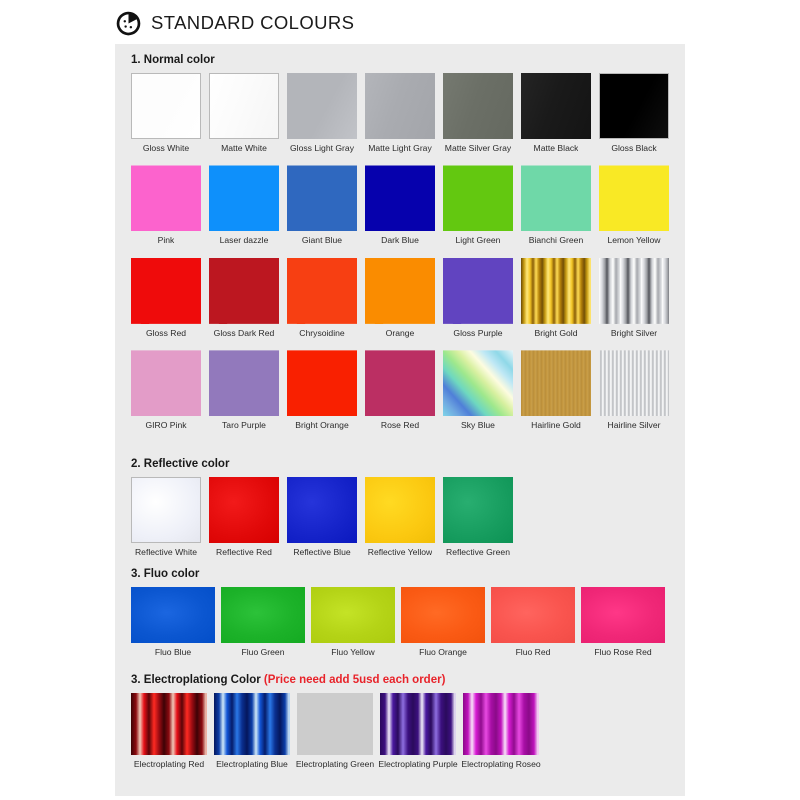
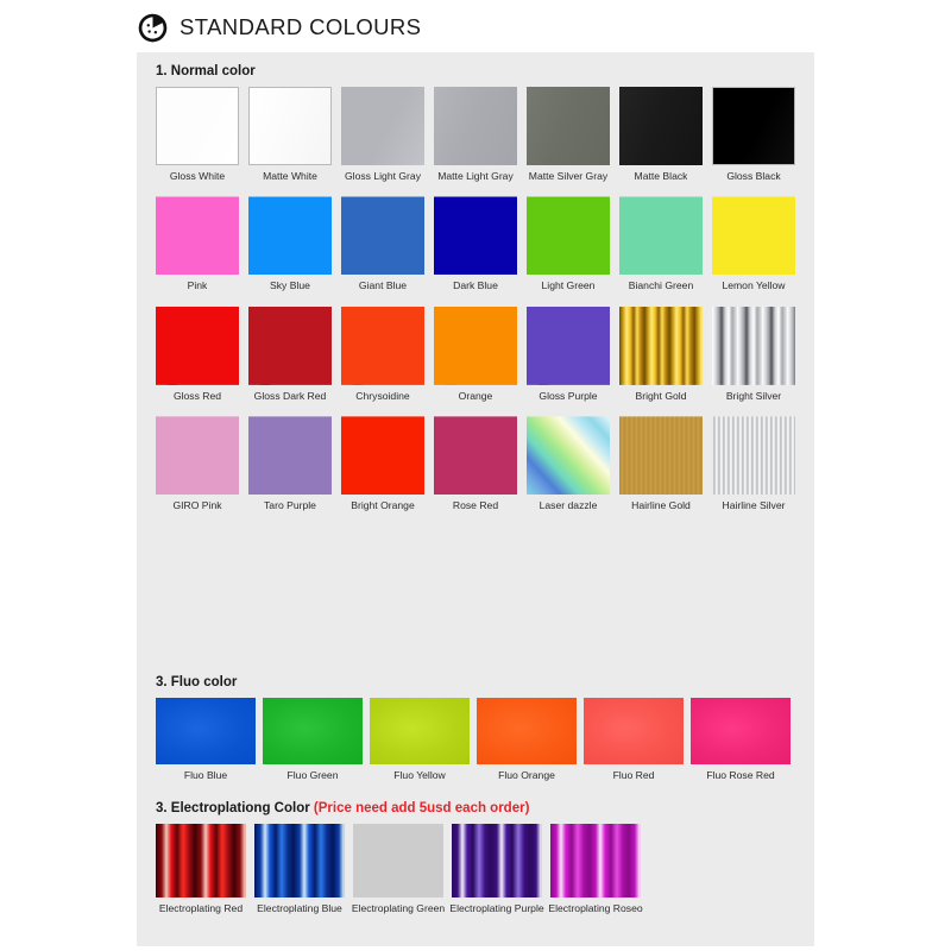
  STANDARD COLOURS
  1. Normal color
  Gloss White
  Matte White
  Gloss Light Gray
  Matte Light Gray
  Matte Silver Gray
  Matte Black
  Gloss Black
  Pink
- Laser dazzle
+ Sky Blue
  Giant Blue
  Dark Blue
  Light Green
  Bianchi Green
  Lemon Yellow
  Gloss Red
  Gloss Dark Red
  Chrysoidine
  Orange
  Gloss Purple
  Bright Gold
  Bright Silver
  GIRO Pink
  Taro Purple
  Bright Orange
  Rose Red
- Sky Blue
+ Laser dazzle
  Hairline Gold
  Hairline Silver
- 2. Reflective color
- Reflective White
- Reflective Red
- Reflective Blue
- Reflective Yellow
- Reflective Green
  3. Fluo color
  Fluo Blue
  Fluo Green
  Fluo Yellow
  Fluo Orange
  Fluo Red
  Fluo Rose Red
  3. Electroplationg Color (Price need add 5usd each order)
  Electroplating Red
  Electroplating Blue
  Electroplating Green
  Electroplating Purple
  Electroplating Roseo
